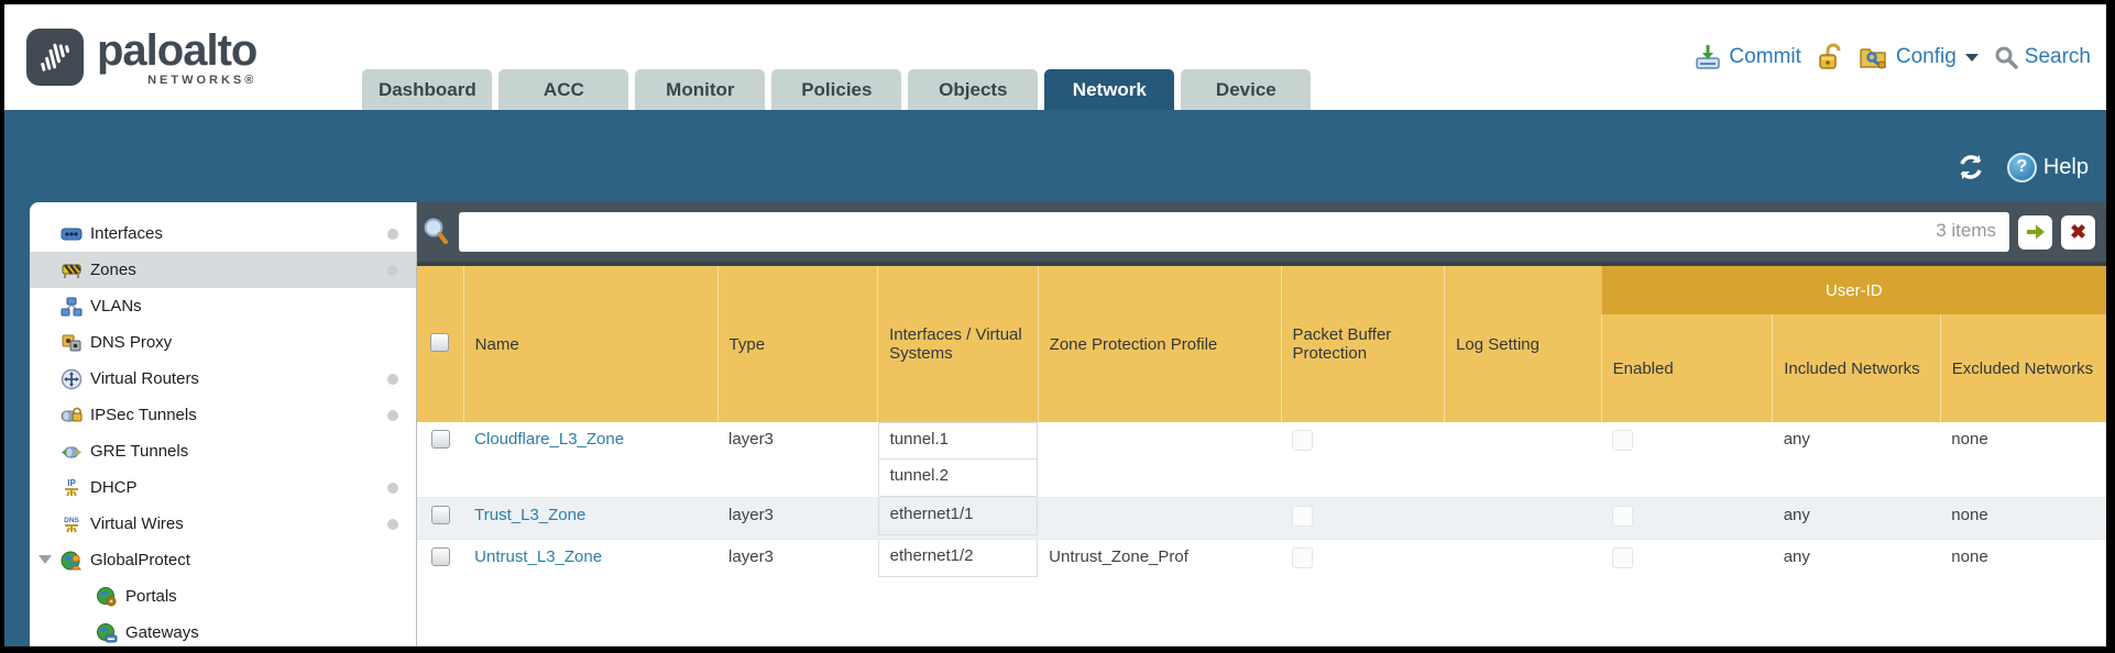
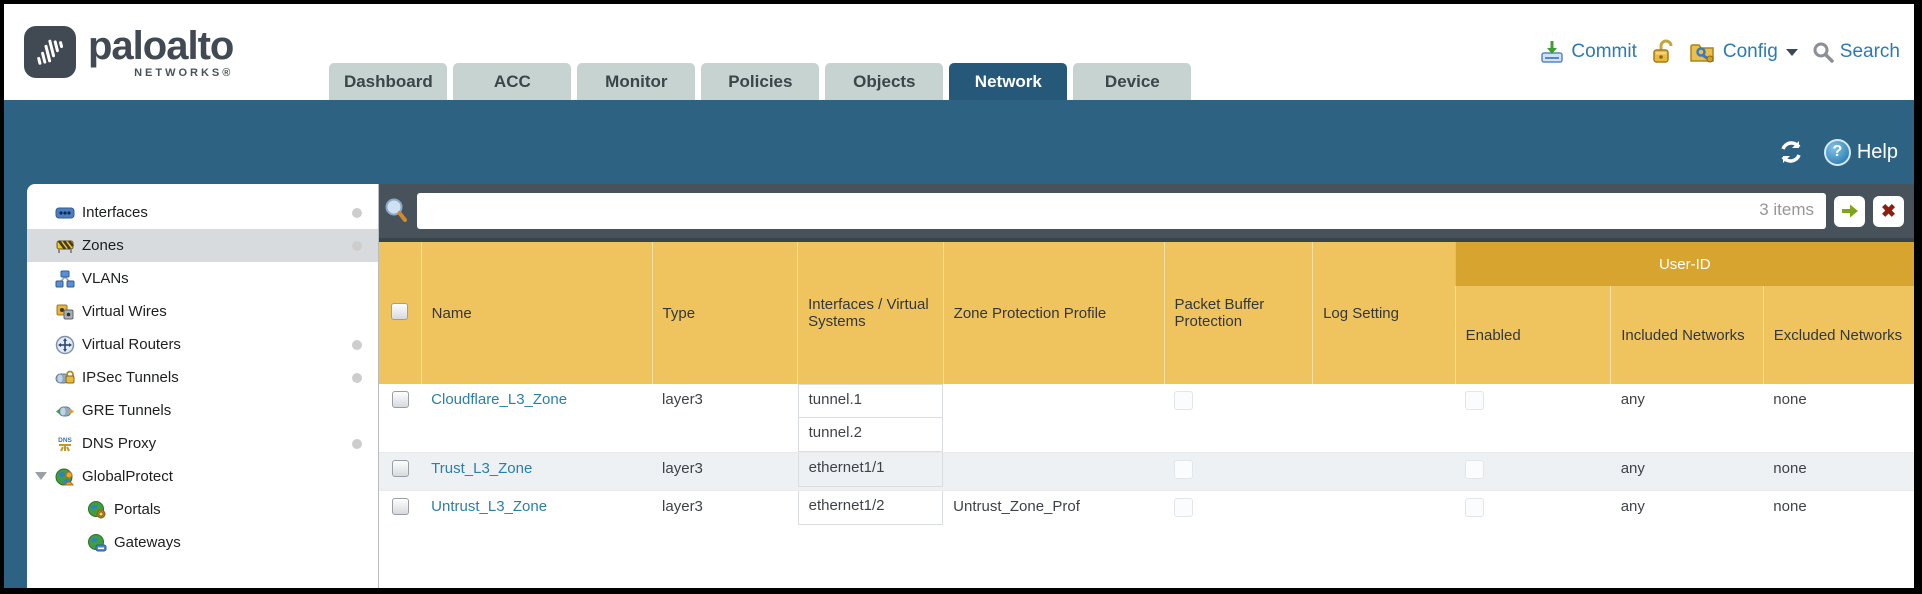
  paloalto
  NETWORKS®
  Dashboard
  ACC
  Monitor
  Policies
  Objects
  Network
  Device
  Commit
  Config
  Search
  ?
  Help
  Interfaces
  Zones
  VLANs
- DNS Proxy
+ Virtual Wires
  Virtual Routers
  IPSec Tunnels
  GRE Tunnels
- IP
- DHCP
- Virtual Wires
+ DNS Proxy
  GlobalProtect
  Portals
  Gateways
  3 items
  ✖
  	Name	Type	Interfaces / Virtual Systems	Zone Protection Profile	Packet Buffer Protection	Log Setting	User-ID
  Enabled	Included Networks	Excluded Networks
  	Cloudflare_L3_Zone	layer3	tunnel.1 tunnel.2					any	none
  	Trust_L3_Zone	layer3	ethernet1/1					any	none
  	Untrust_L3_Zone	layer3	ethernet1/2	Untrust_Zone_Prof				any	none
